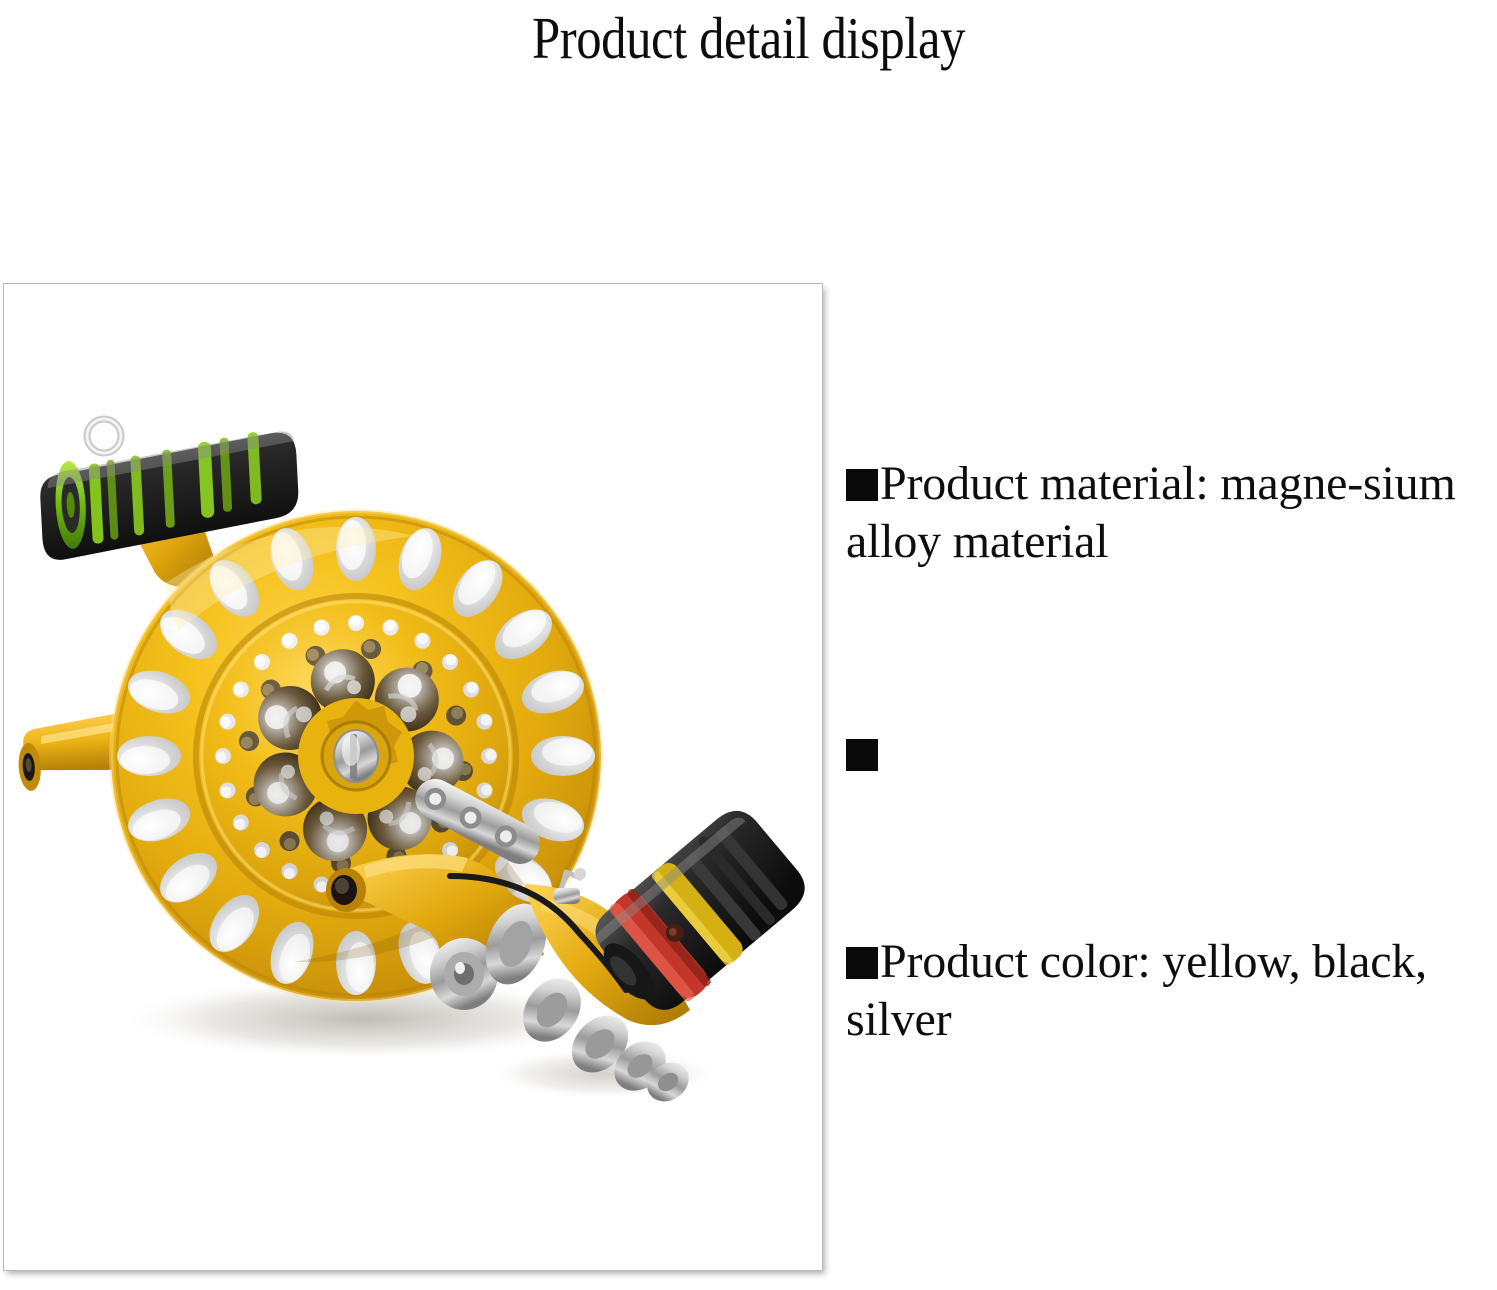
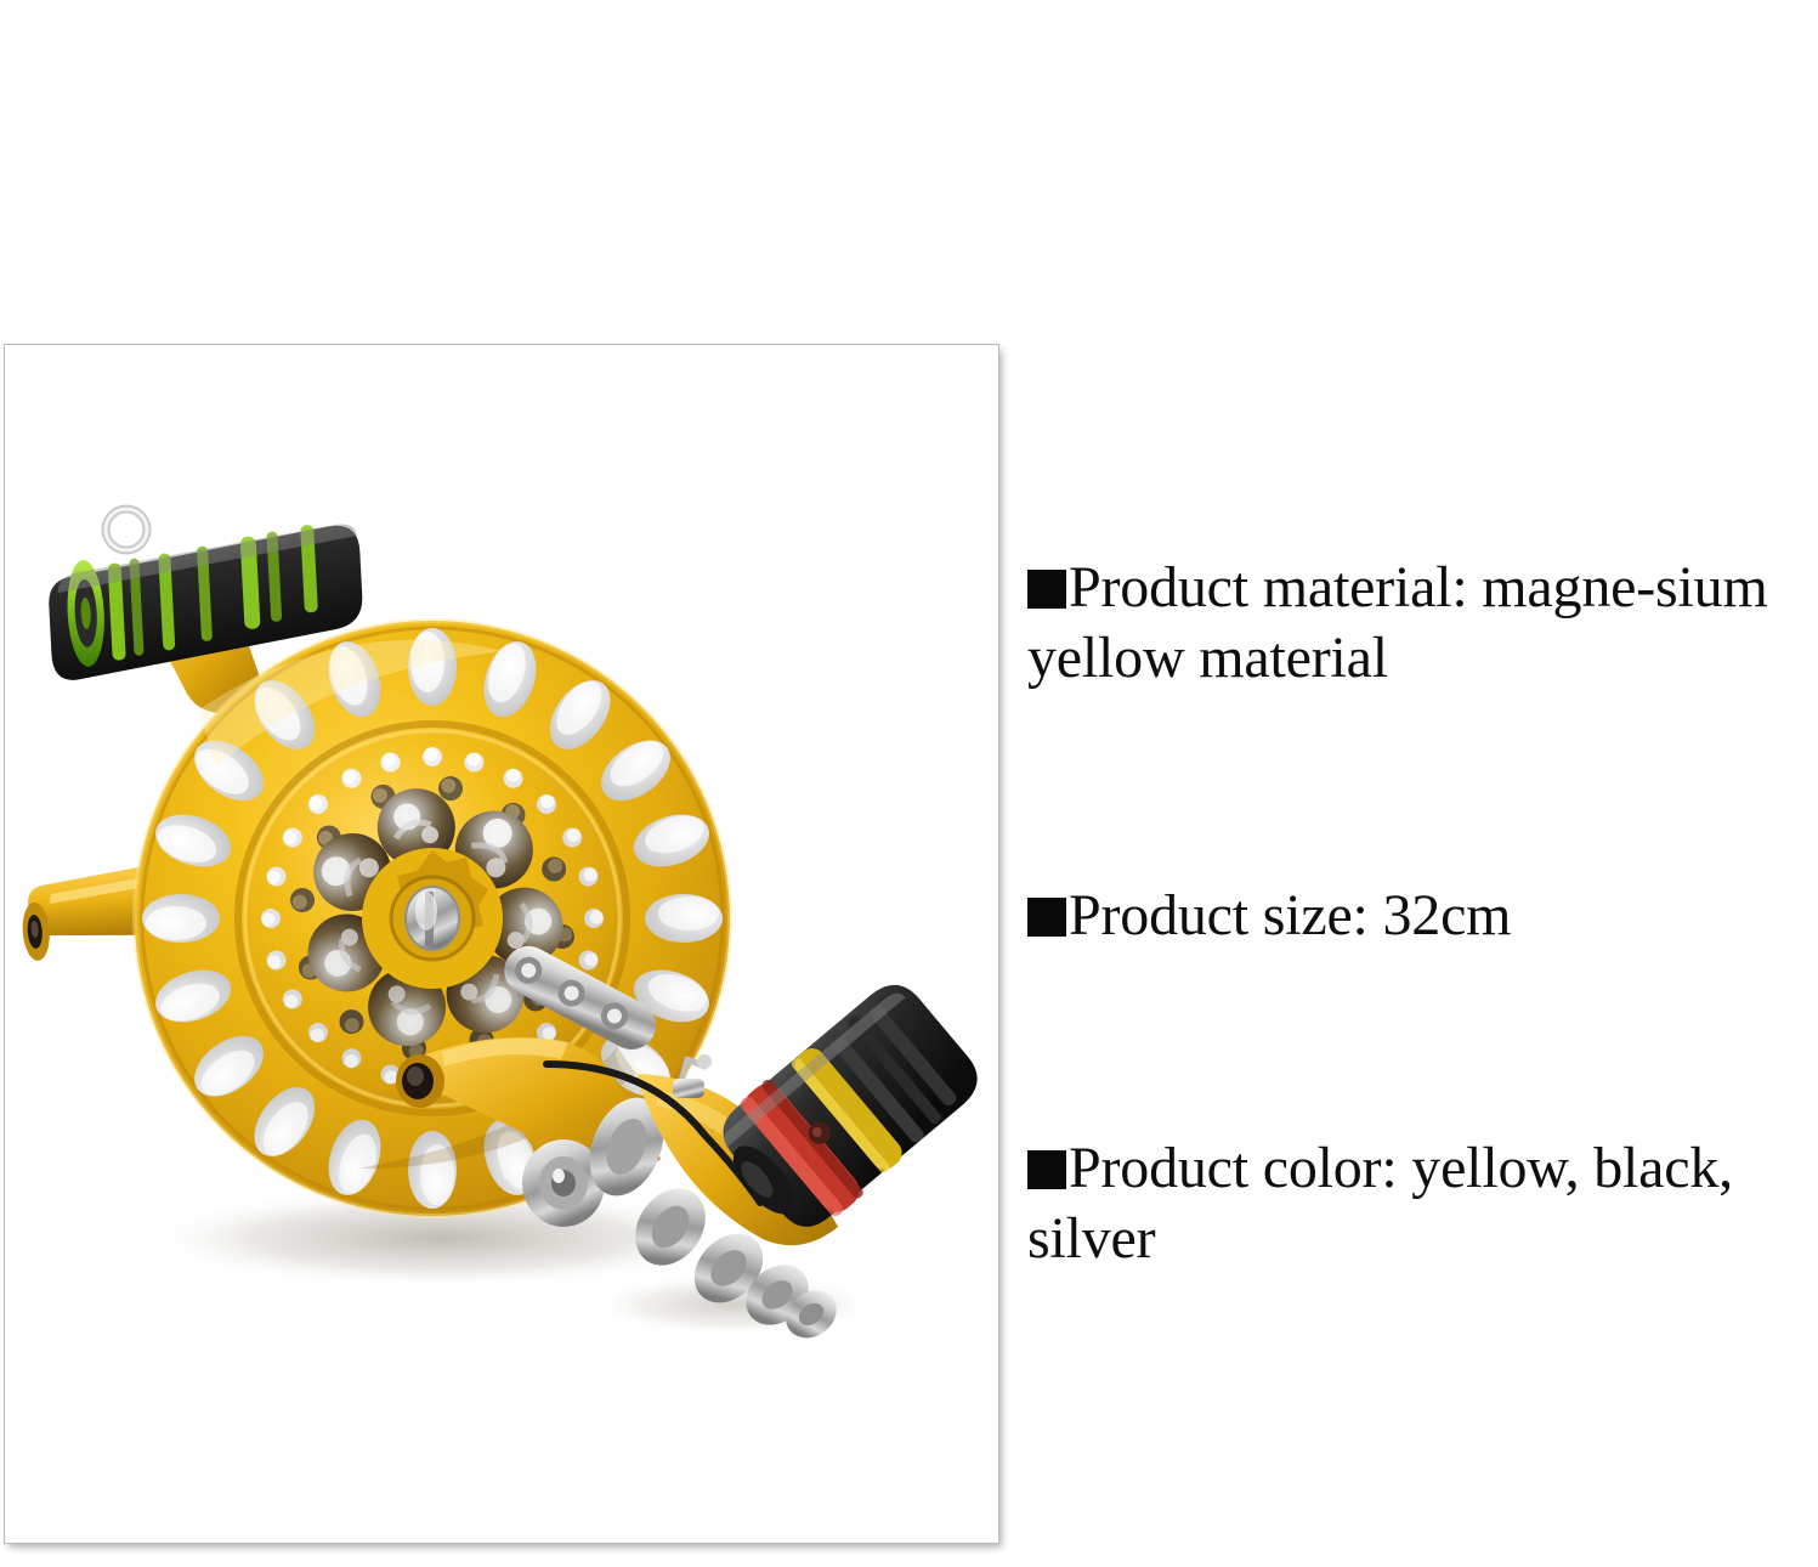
- Product detail display
- Product material: magne-sium alloy material
+ Product material: magne-sium yellow material
+ Product size: 32cm
  Product color: yellow, black, silver
